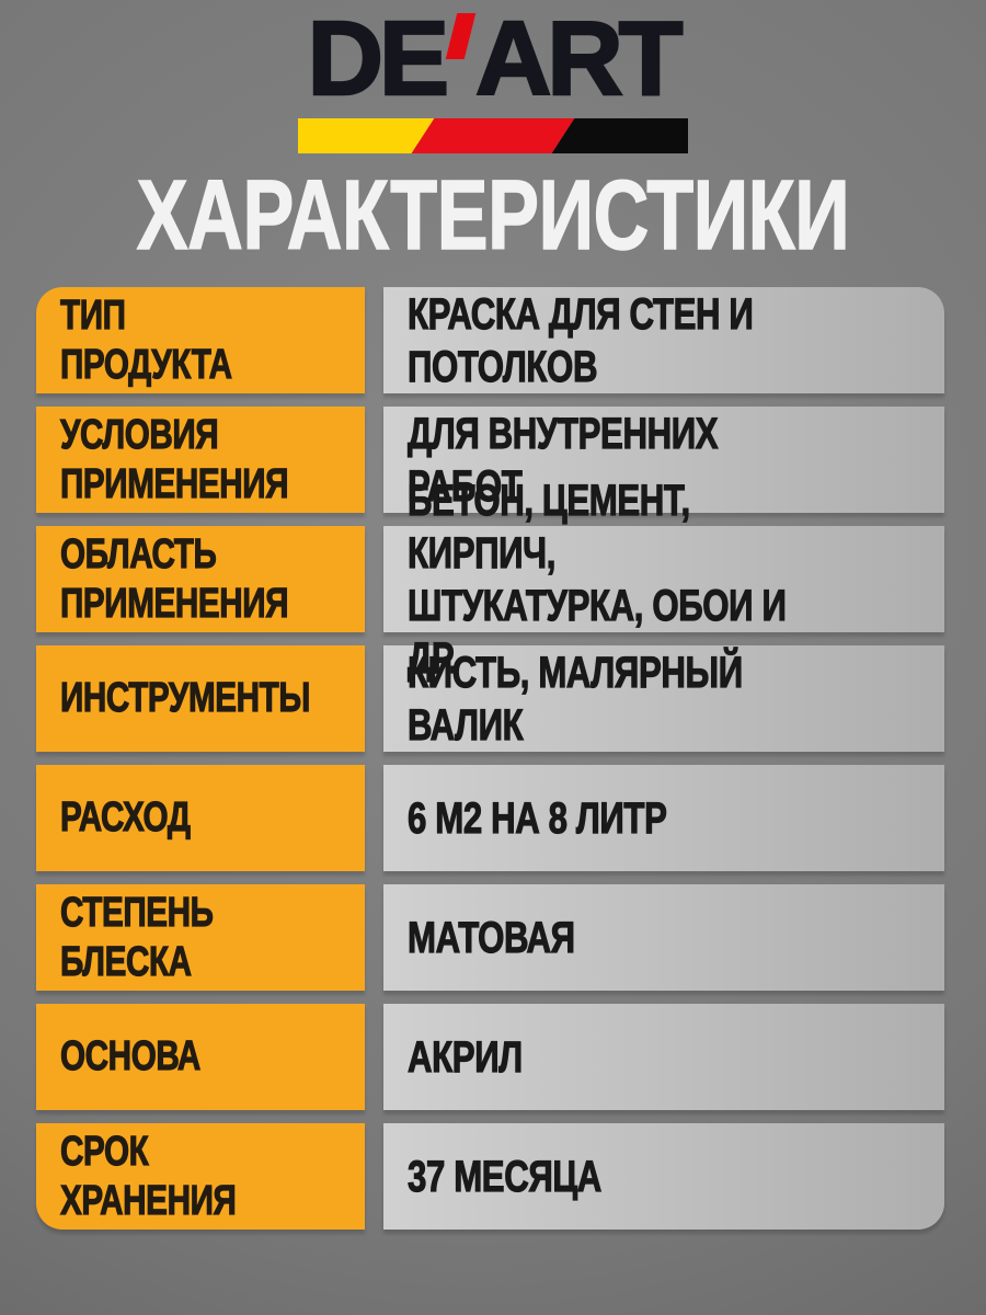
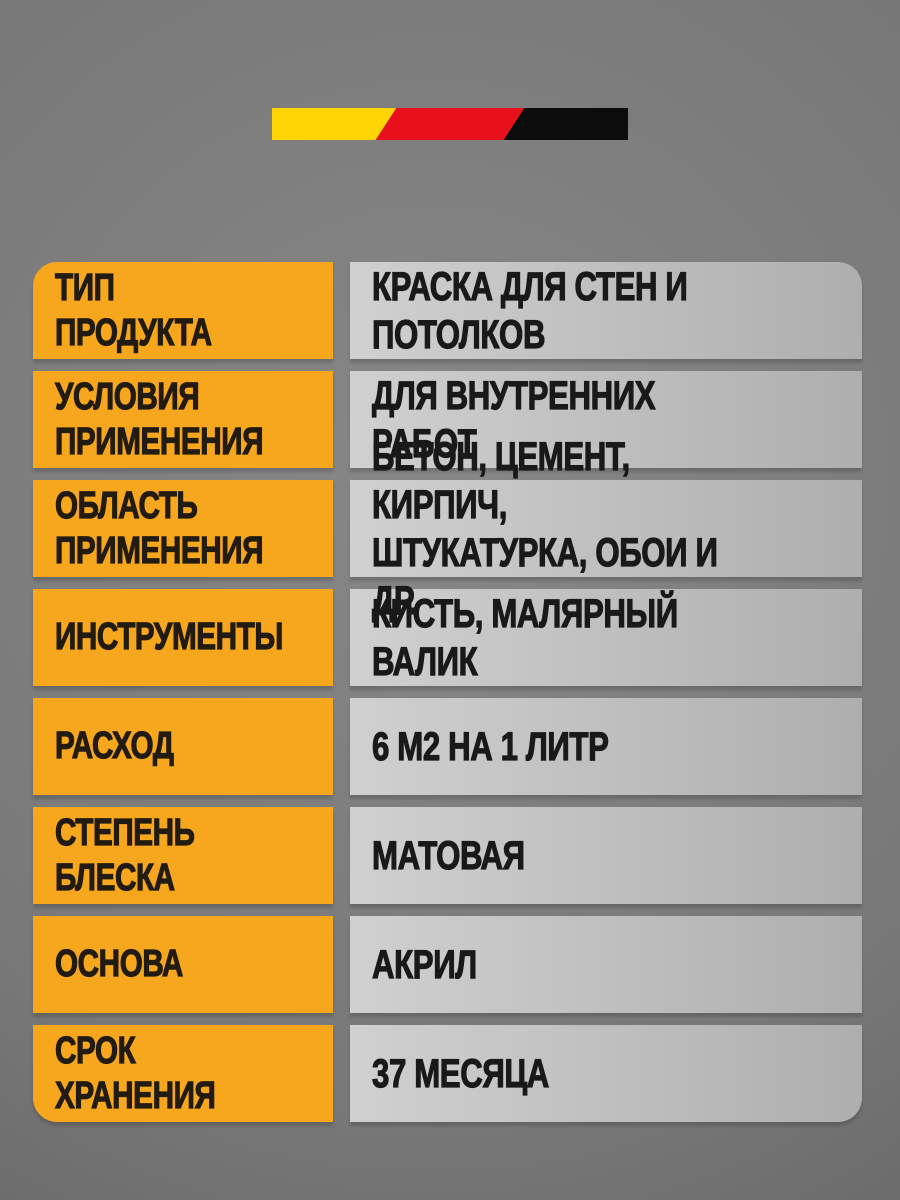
- DE ART
- ХАРАКТЕРИСТИКИ
  ТИП ПРОДУКТА
  КРАСКА ДЛЯ СТЕН И
  ПОТОЛКОВ
  УСЛОВИЯ
  ПРИМЕНЕНИЯ
  ДЛЯ ВНУТРЕННИХ РАБОТ
  ОБЛАСТЬ
  ПРИМЕНЕНИЯ
  БЕТОН, ЦЕМЕНТ, КИРПИЧ,
  ШТУКАТУРКА, ОБОИ И ДР.
  ИНСТРУМЕНТЫ
  КИСТЬ, МАЛЯРНЫЙ ВАЛИК
  РАСХОД
- 6 М2 НА 8 ЛИТР
+ 6 М2 НА 1 ЛИТР
  СТЕПЕНЬ
  БЛЕСКА
  МАТОВАЯ
  ОСНОВА
  АКРИЛ
  СРОК
  ХРАНЕНИЯ
  37 МЕСЯЦА
